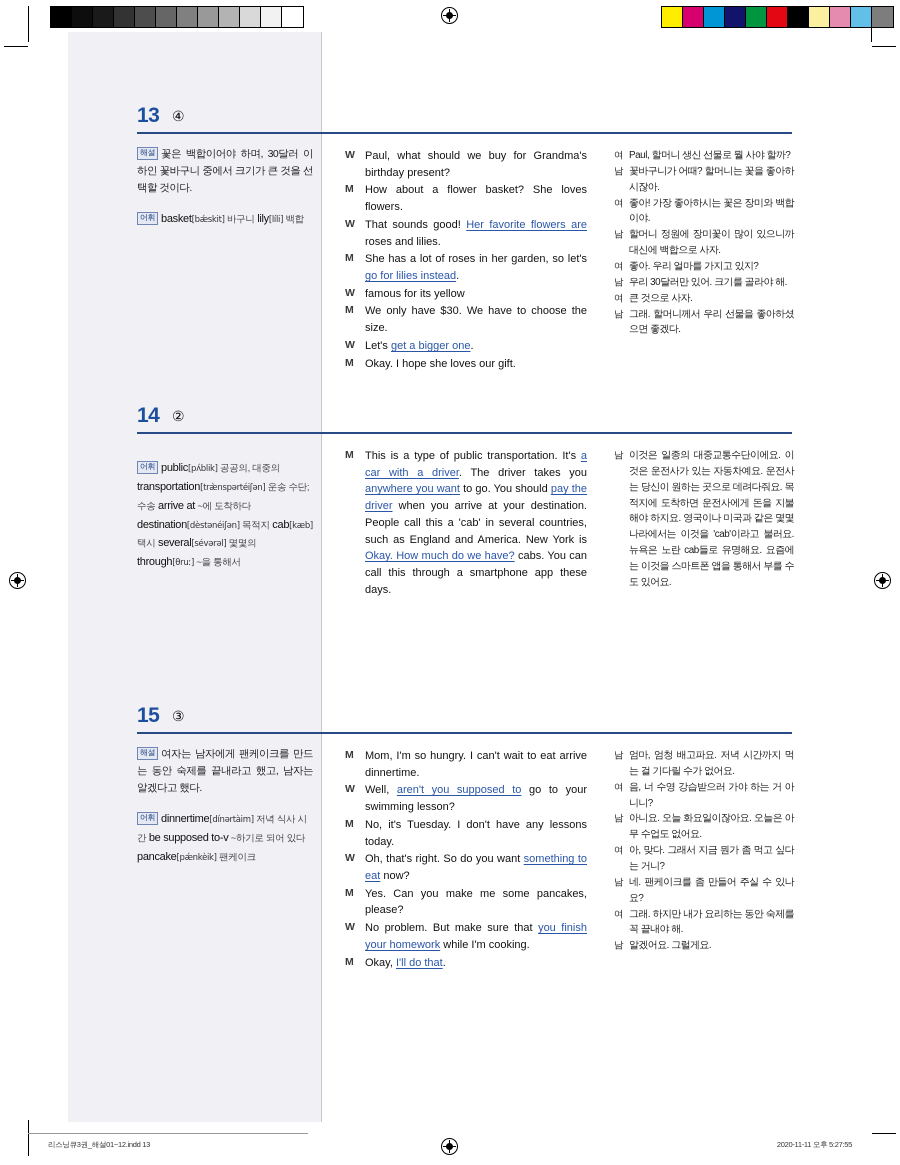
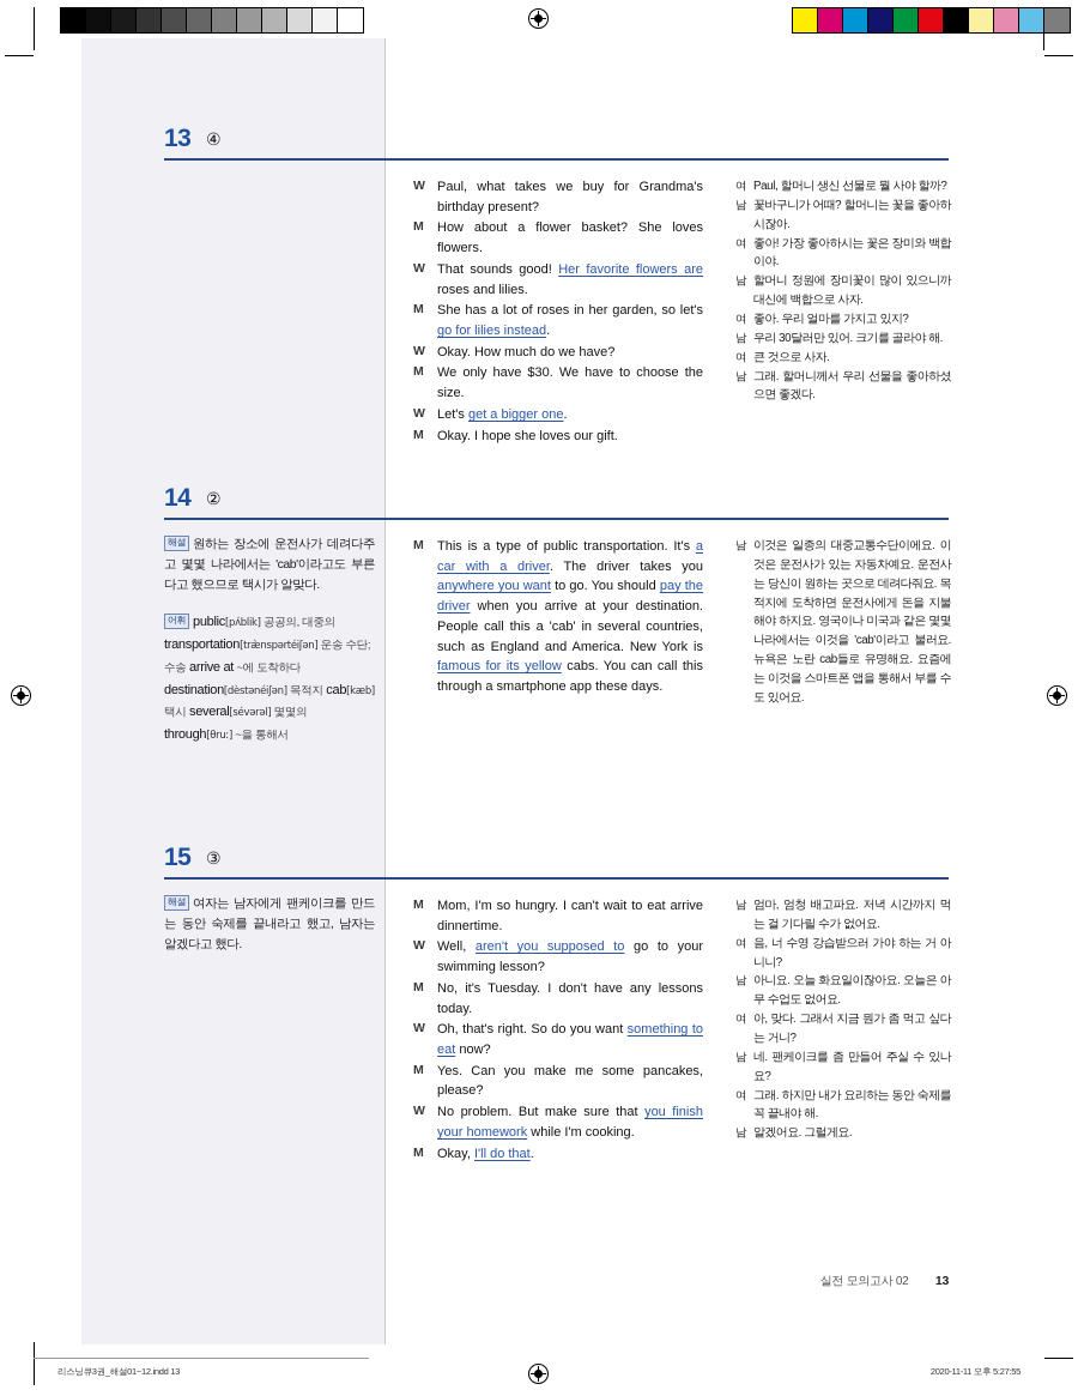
  13
  ④
- 해설 꽃은 백합이어야 하며, 30달러 이하인 꽃바구니 중에서 크기가 큰 것을 선택할 것이다.
- 어휘 basket[bǽskit] 바구니 lily[líli] 백합
  W
- Paul, what should we buy for Grandma's birthday present?
+ Paul, what takes we buy for Grandma's birthday present?
  M
  How about a flower basket? She loves flowers.
  W
  That sounds good! Her favorite flowers are roses and lilies.
  M
  She has a lot of roses in her garden, so let's go for lilies instead.
  W
- famous for its yellow
+ Okay. How much do we have?
  M
  We only have $30. We have to choose the size.
  W
  Let's get a bigger one.
  M
  Okay. I hope she loves our gift.
  여
  Paul, 할머니 생신 선물로 뭘 사야 할까?
  남
  꽃바구니가 어때? 할머니는 꽃을 좋아하시잖아.
  여
  좋아! 가장 좋아하시는 꽃은 장미와 백합이야.
  남
  할머니 정원에 장미꽃이 많이 있으니까 대신에 백합으로 사자.
  여
  좋아. 우리 얼마를 가지고 있지?
  남
  우리 30달러만 있어. 크기를 골라야 해.
  여
  큰 것으로 사자.
  남
  그래. 할머니께서 우리 선물을 좋아하셨으면 좋겠다.
  14
  ②
+ 해설 원하는 장소에 운전사가 데려다주고 몇몇 나라에서는 'cab'이라고도 부른다고 했으므로 택시가 알맞다.
  어휘 public[pʌ́blik] 공공의, 대중의 transportation[træ̀nspərtéiʃən] 운송 수단; 수송 arrive at ~에 도착하다 destination[dèstənéiʃən] 목적지 cab[kæb] 택시 several[sévərəl] 몇몇의 through[θruː] ~을 통해서
  M
- This is a type of public transportation. It's a car with a driver. The driver takes you anywhere you want to go. You should pay the driver when you arrive at your destination. People call this a 'cab' in several countries, such as England and America. New York is Okay. How much do we have? cabs. You can call this through a smartphone app these days.
+ This is a type of public transportation. It's a car with a driver. The driver takes you anywhere you want to go. You should pay the driver when you arrive at your destination. People call this a 'cab' in several countries, such as England and America. New York is famous for its yellow cabs. You can call this through a smartphone app these days.
  남
  이것은 일종의 대중교통수단이에요. 이것은 운전사가 있는 자동차예요. 운전사는 당신이 원하는 곳으로 데려다줘요. 목적지에 도착하면 운전사에게 돈을 지불해야 하지요. 영국이나 미국과 같은 몇몇 나라에서는 이것을 'cab'이라고 불러요. 뉴욕은 노란 cab들로 유명해요. 요즘에는 이것을 스마트폰 앱을 통해서 부를 수도 있어요.
  15
  ③
  해설 여자는 남자에게 팬케이크를 만드는 동안 숙제를 끝내라고 했고, 남자는 알겠다고 했다.
- 어휘 dinnertime[dínərtàim] 저녁 식사 시간 be supposed to-v ~하기로 되어 있다 pancake[pǽnkèik] 팬케이크
  M
  Mom, I'm so hungry. I can't wait to eat arrive dinnertime.
  W
  Well, aren't you supposed to go to your swimming lesson?
  M
  No, it's Tuesday. I don't have any lessons today.
  W
  Oh, that's right. So do you want something to eat now?
  M
  Yes. Can you make me some pancakes, please?
  W
  No problem. But make sure that you finish your homework while I'm cooking.
  M
  Okay, I'll do that.
  남
  엄마, 엄청 배고파요. 저녁 시간까지 먹는 걸 기다릴 수가 없어요.
  여
  음, 너 수영 강습받으러 가야 하는 거 아니니?
  남
  아니요. 오늘 화요일이잖아요. 오늘은 아무 수업도 없어요.
  여
  아, 맞다. 그래서 지금 뭔가 좀 먹고 싶다는 거니?
  남
  네. 팬케이크를 좀 만들어 주실 수 있나요?
  여
  그래. 하지만 내가 요리하는 동안 숙제를 꼭 끝내야 해.
  남
  알겠어요. 그럴게요.
+ 실전 모의고사 02 13
  리스닝큐3권_해설01~12.indd 13
  2020-11-11 오후 5:27:55
